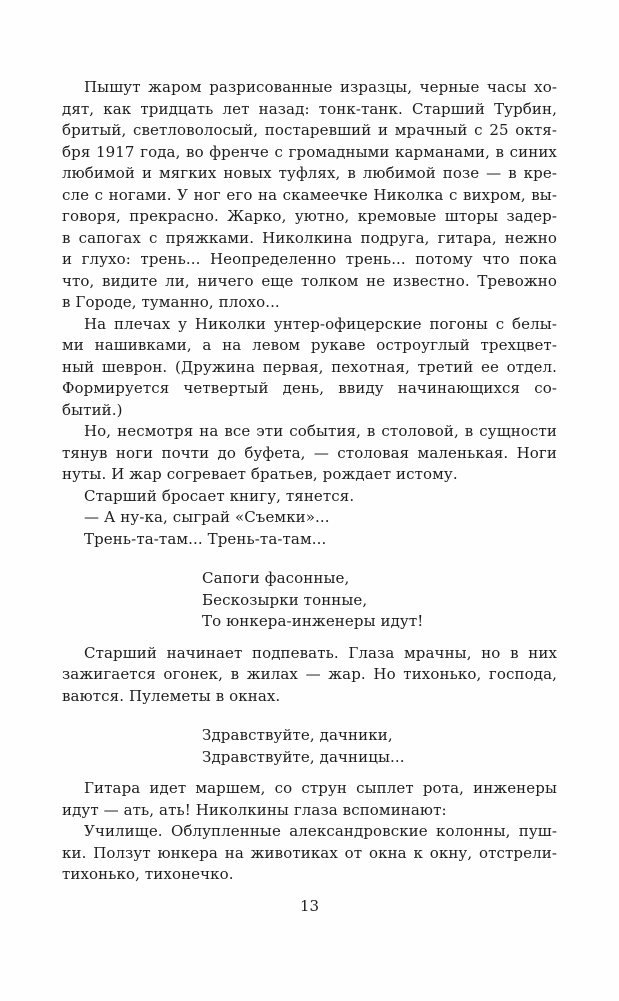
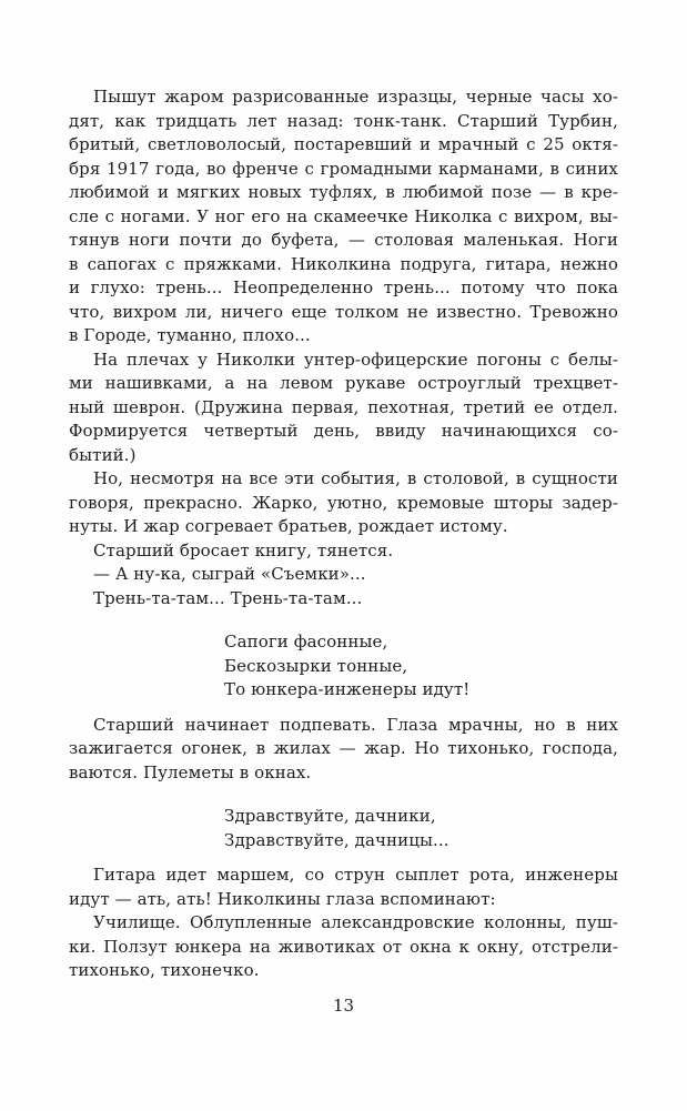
  Пышут жаром разрисованные изразцы, черные часы хо-
  дят, как тридцать лет назад: тонк-танк. Старший Турбин,
  бритый, светловолосый, постаревший и мрачный с 25 октя-
  бря 1917 года, во френче с громадными карманами, в синих
  любимой и мягких новых туфлях, в любимой позе — в кре-
  сле с ногами. У ног его на скамеечке Николка с вихром, вы-
- говоря, прекрасно. Жарко, уютно, кремовые шторы задер-
+ тянув ноги почти до буфета, — столовая маленькая. Ноги
  в сапогах с пряжками. Николкина подруга, гитара, нежно
  и глухо: трень... Неопределенно трень... потому что пока
- что, видите ли, ничего еще толком не известно. Тревожно
+ что, вихром ли, ничего еще толком не известно. Тревожно
  в Городе, туманно, плохо...
  На плечах у Николки унтер-офицерские погоны с белы-
  ми нашивками, а на левом рукаве остроуглый трехцвет-
  ный шеврон. (Дружина первая, пехотная, третий ее отдел.
  Формируется четвертый день, ввиду начинающихся со-
  бытий.)
  Но, несмотря на все эти события, в столовой, в сущности
- тянув ноги почти до буфета, — столовая маленькая. Ноги
+ говоря, прекрасно. Жарко, уютно, кремовые шторы задер-
  нуты. И жар согревает братьев, рождает истому.
  Старший бросает книгу, тянется.
  — А ну-ка, сыграй «Съемки»...
  Трень-та-там... Трень-та-там...
  Сапоги фасонные,
  Бескозырки тонные,
  То юнкера-инженеры идут!
  Старший начинает подпевать. Глаза мрачны, но в них
  зажигается огонек, в жилах — жар. Но тихонько, господа,
  ваются. Пулеметы в окнах.
  Здравствуйте, дачники,
  Здравствуйте, дачницы...
  Гитара идет маршем, со струн сыплет рота, инженеры
  идут — ать, ать! Николкины глаза вспоминают:
  Училище. Облупленные александровские колонны, пуш-
  ки. Ползут юнкера на животиках от окна к окну, отстрели-
  тихонько, тихонечко.
  13
